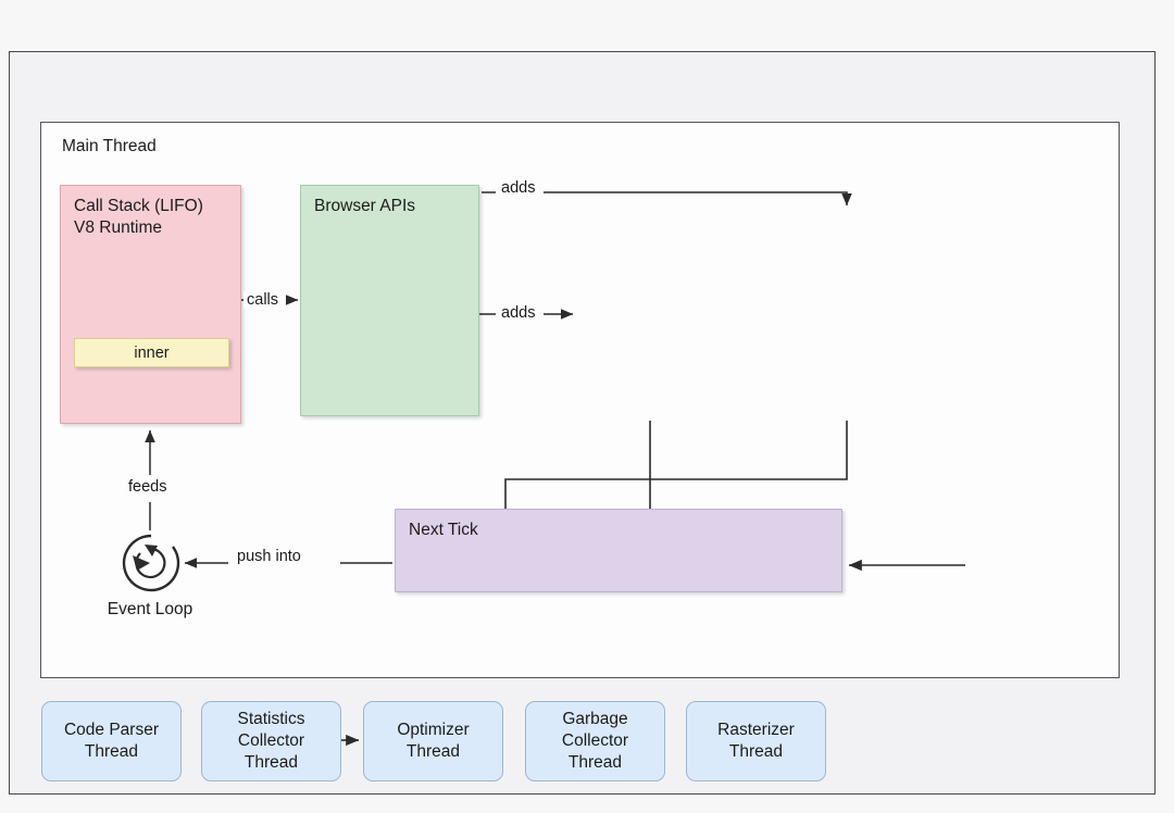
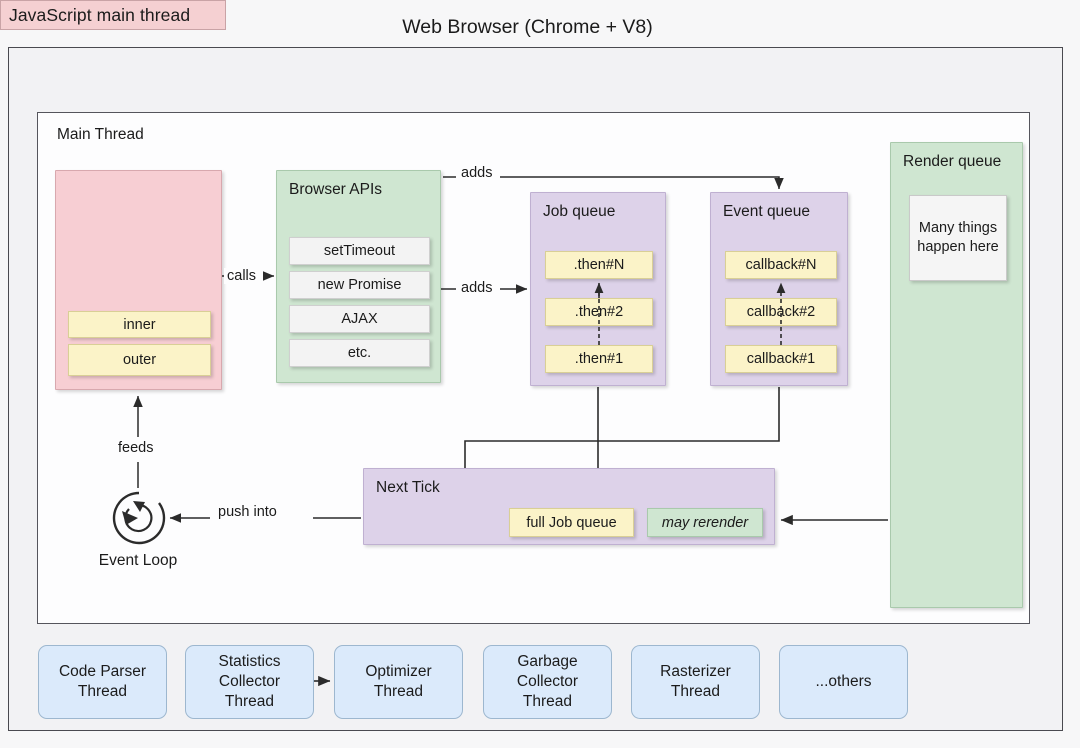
+ JavaScript main thread
+ Web Browser (Chrome + V8)
  Main Thread
- Call Stack (LIFO)
- V8 Runtime
  inner
+ outer
  Browser APIs
+ setTimeout
+ new Promise
+ AJAX
+ etc.
+ Job queue
+ .then#N
+ .then#2
+ .then#1
+ Event queue
+ callback#N
+ callback#2
+ callback#1
+ Render queue
+ Many things
+ happen here
  Next Tick
+ full Job queue
+ may rerender
  Event Loop
  adds
  adds
  calls
  feeds
  push into
  Code Parser
  Thread
  Statistics
  Collector
  Thread
  Optimizer
  Thread
  Garbage
  Collector
  Thread
  Rasterizer
  Thread
+ ...others
